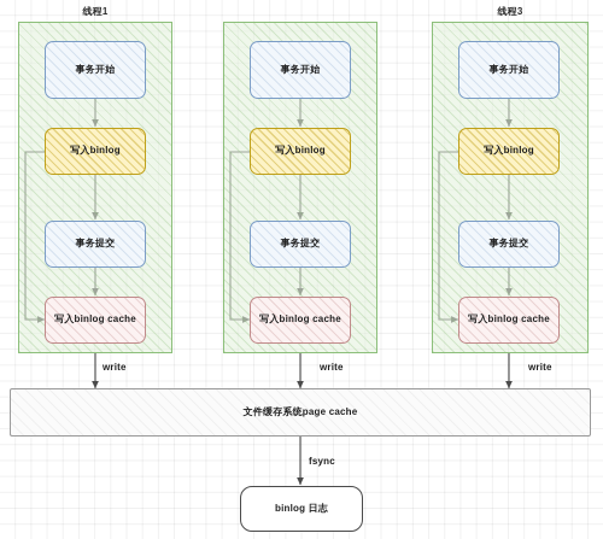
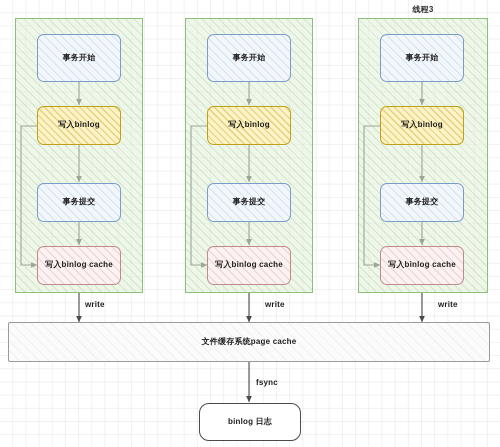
- 线程1
  事务开始
  写入binlog
  事务提交
  写入binlog cache
  write
  事务开始
  写入binlog
  事务提交
  写入binlog cache
  write
  线程3
  事务开始
  写入binlog
  事务提交
  写入binlog cache
  write
  文件缓存系统page cache
  fsync
  binlog 日志
